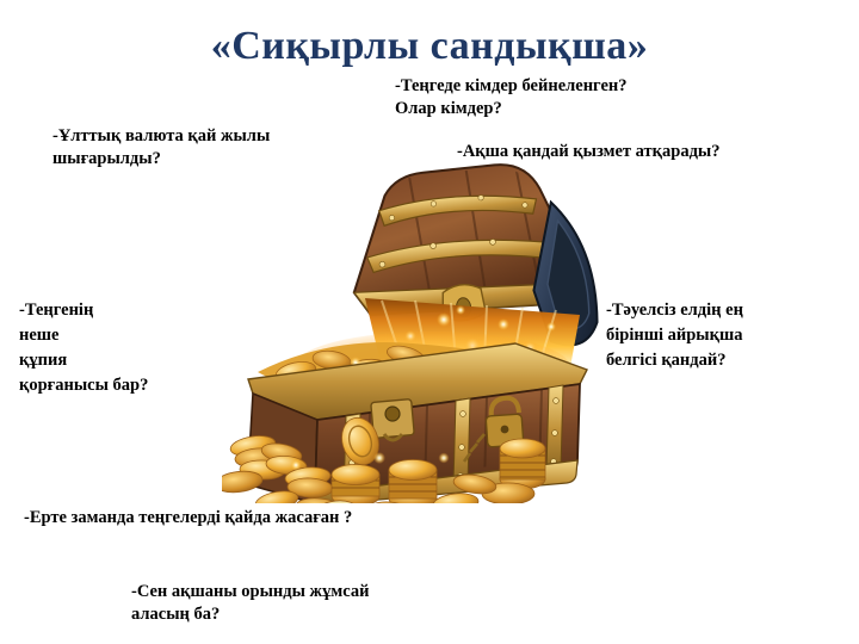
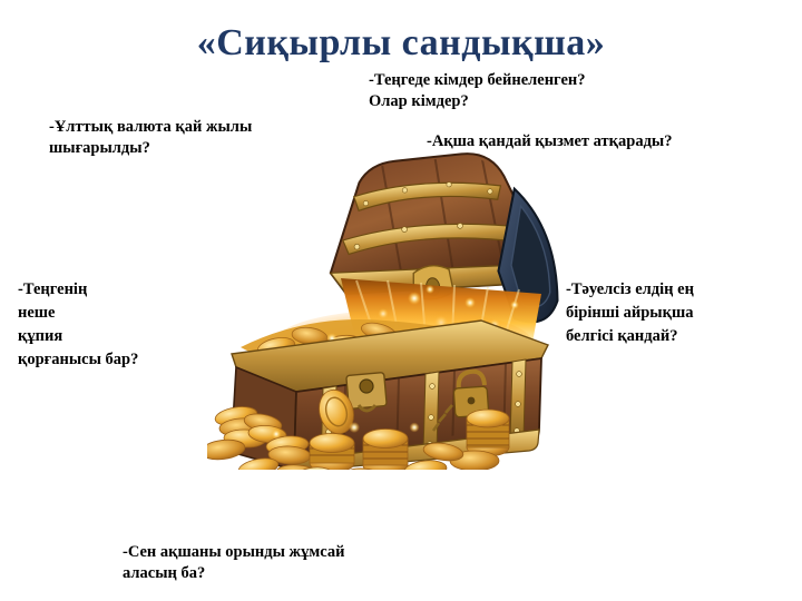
  «Сиқырлы сандықша»
  -Теңгеде кімдер бейнеленген?
  Олар кімдер?
  -Ұлттық валюта қай жылы
  шығарылды?
  -Ақша қандай қызмет атқарады?
  -Теңгенің
  неше
  құпия
  қорғанысы бар?
  -Тәуелсіз елдің ең
  бірінші айрықша
  белгісі қандай?
- -Ерте заманда теңгелерді қайда жасаған ?
  -Сен ақшаны орынды жұмсай
  аласың ба?
